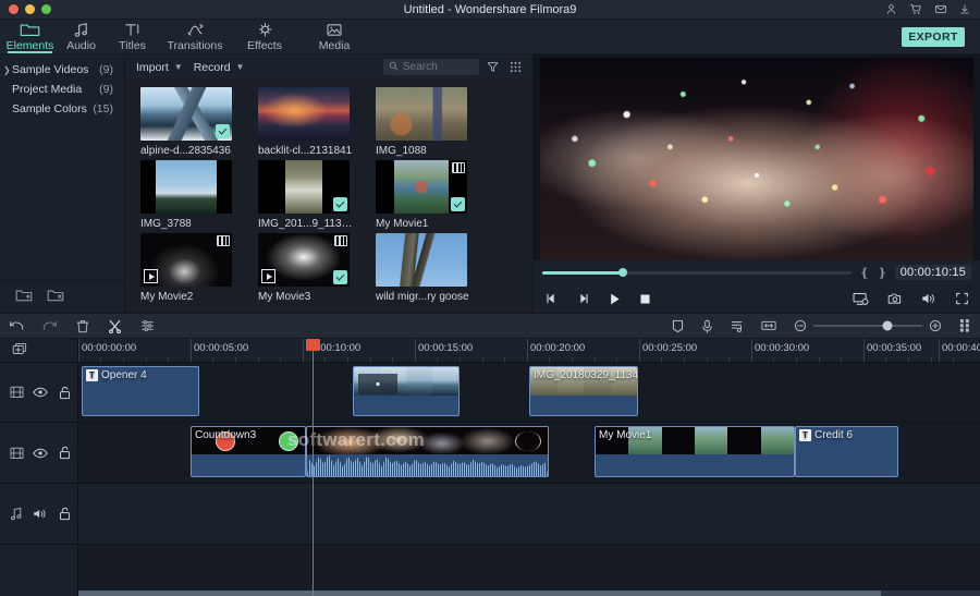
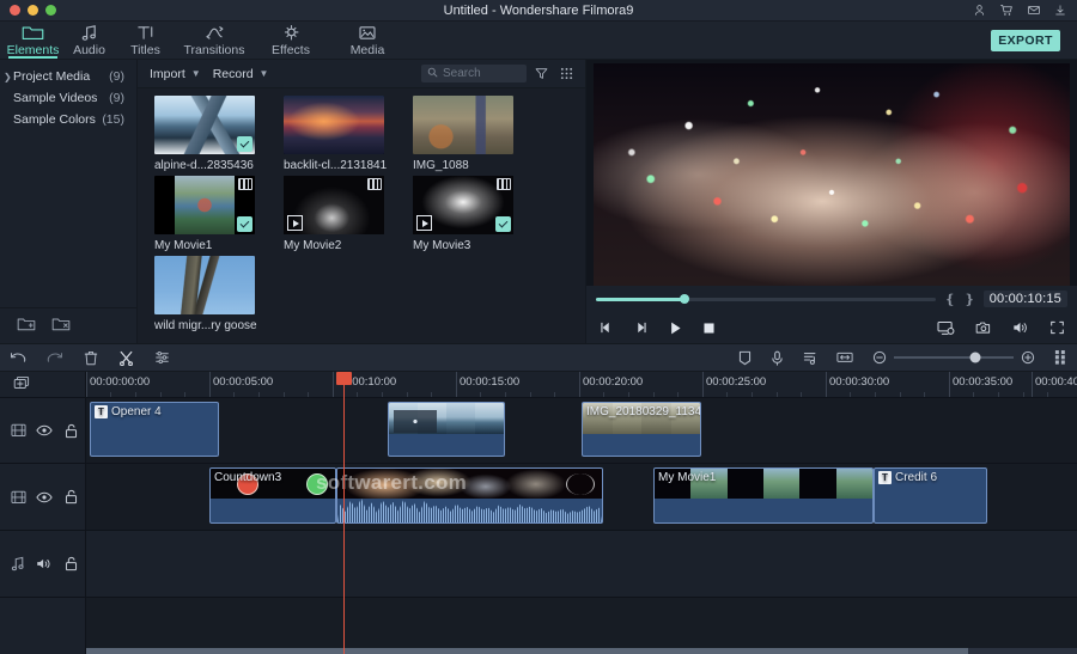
  Untitled - Wondershare Filmora9
  Elements
  Audio
  Titles
  Transitions
  Effects
  Media
  EXPORT
  ❯
- Sample Videos
+ Project Media
  (9)
- Project Media
+ Sample Videos
  (9)
  Sample Colors
  (15)
  Import
  ▼
  Record
  ▼
  Search
  alpine-d...2835436
  backlit-cl...2131841
  IMG_1088
- IMG_3788
- IMG_201...9_113438
  My Movie1
  My Movie2
  My Movie3
  wild migr...ry goose
  ❴
  ❵
  00:00:10:15
  00:00:00:00
  00:00:05:00
  00:10:00
  00:00:15:00
  00:00:20:00
  00:00:25:00
  00:00:30:00
  00:00:35:00
  00:00:40
  T
  Opener 4
  IMG_20180329_1134
  Countdown3
  My Movie1
  T
  Credit 6
  sotwarert.com
